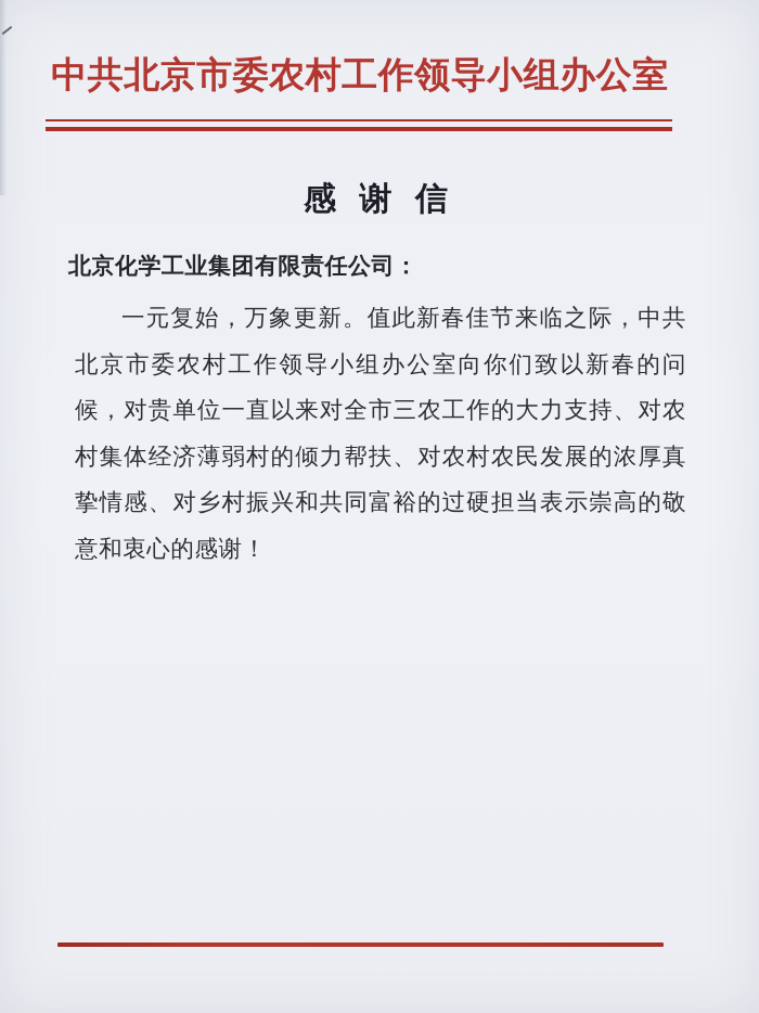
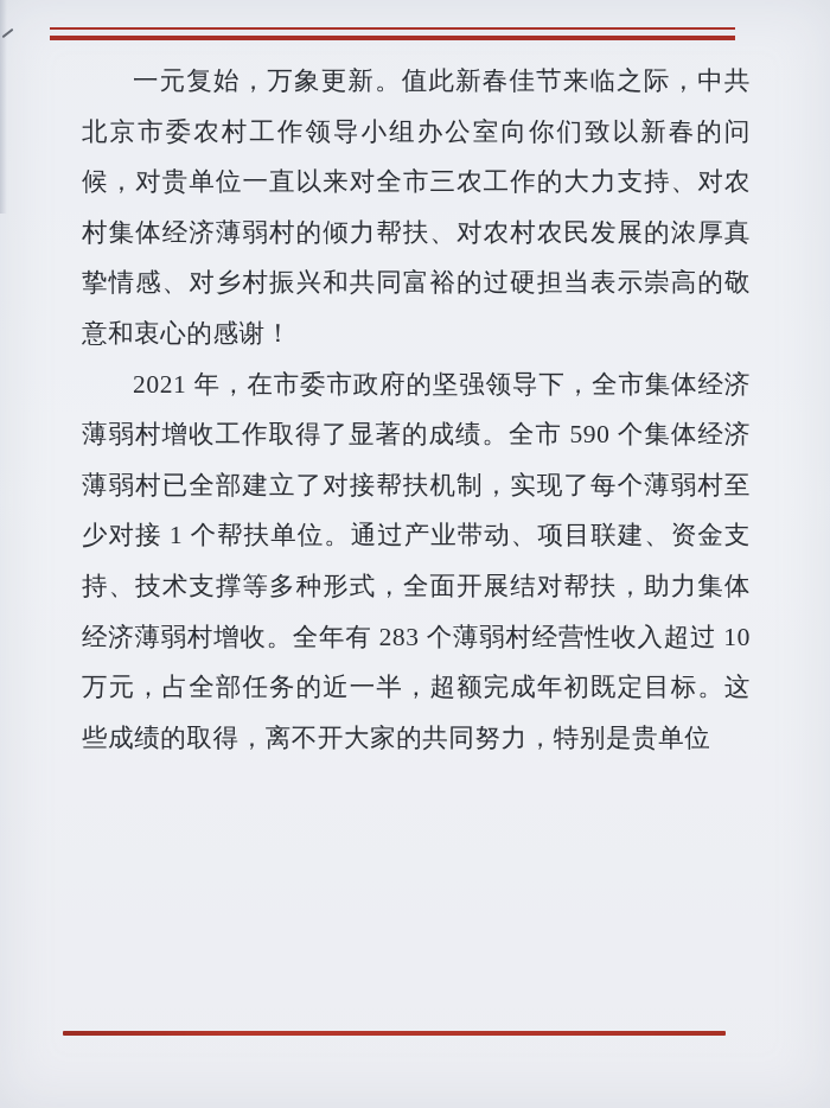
- 中共北京市委农村工作领导小组办公室
- 感 谢 信
- 北京化学工业集团有限责任公司：
  一元复始，万象更新。值此新春佳节来临之际，中共北京市委农村工作领导小组办公室向你们致以新春的问候，对贵单位一直以来对全市三农工作的大力支持、对农村集体经济薄弱村的倾力帮扶、对农村农民发展的浓厚真挚情感、对乡村振兴和共同富裕的过硬担当表示崇高的敬意和衷心的感谢！
+ 2021 年，在市委市政府的坚强领导下，全市集体经济薄弱村增收工作取得了显著的成绩。全市 590 个集体经济薄弱村已全部建立了对接帮扶机制，实现了每个薄弱村至少对接 1 个帮扶单位。通过产业带动、项目联建、资金支持、技术支撑等多种形式，全面开展结对帮扶，助力集体经济薄弱村增收。全年有 283 个薄弱村经营性收入超过 10 万元，占全部任务的近一半，超额完成年初既定目标。这些成绩的取得，离不开大家的共同努力，特别是贵单位
